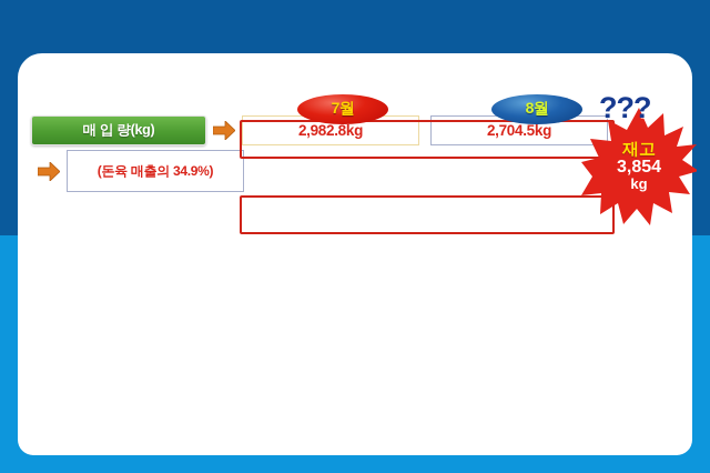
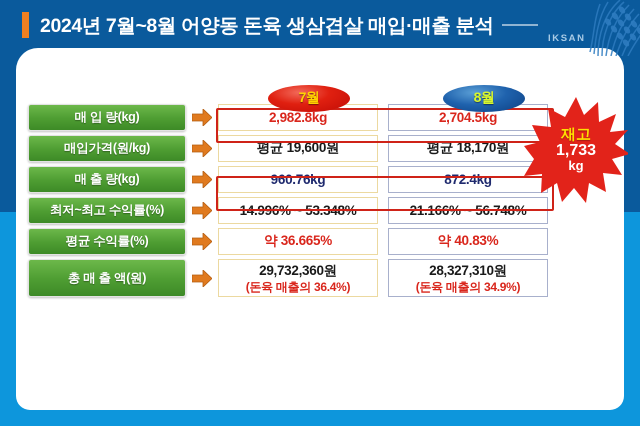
+ 2024년 7월~8월 어양동 돈육 생삼겹살 매입·매출 분석
+ IKSAN
  7월
  8월
  매 입 량(kg)
  2,982.8kg
  2,704.5kg
+ 매입가격(원/kg)
+ 평균 19,600원
+ 평균 18,170원
+ 매 출 량(kg)
+ 960.76kg
+ 872.4kg
+ 최저~최고 수익률(%)
+ 14.996% ~ 53.348%
+ 21.166% ~ 56.748%
+ 평균 수익률(%)
+ 약 36.665%
+ 약 40.83%
+ 총 매 출 액(원)
+ 29,732,360원
+ (돈육 매출의 36.4%)
+ 28,327,310원
  (돈육 매출의 34.9%)
- ???
  재고
- 3,854
+ 1,733
  kg
